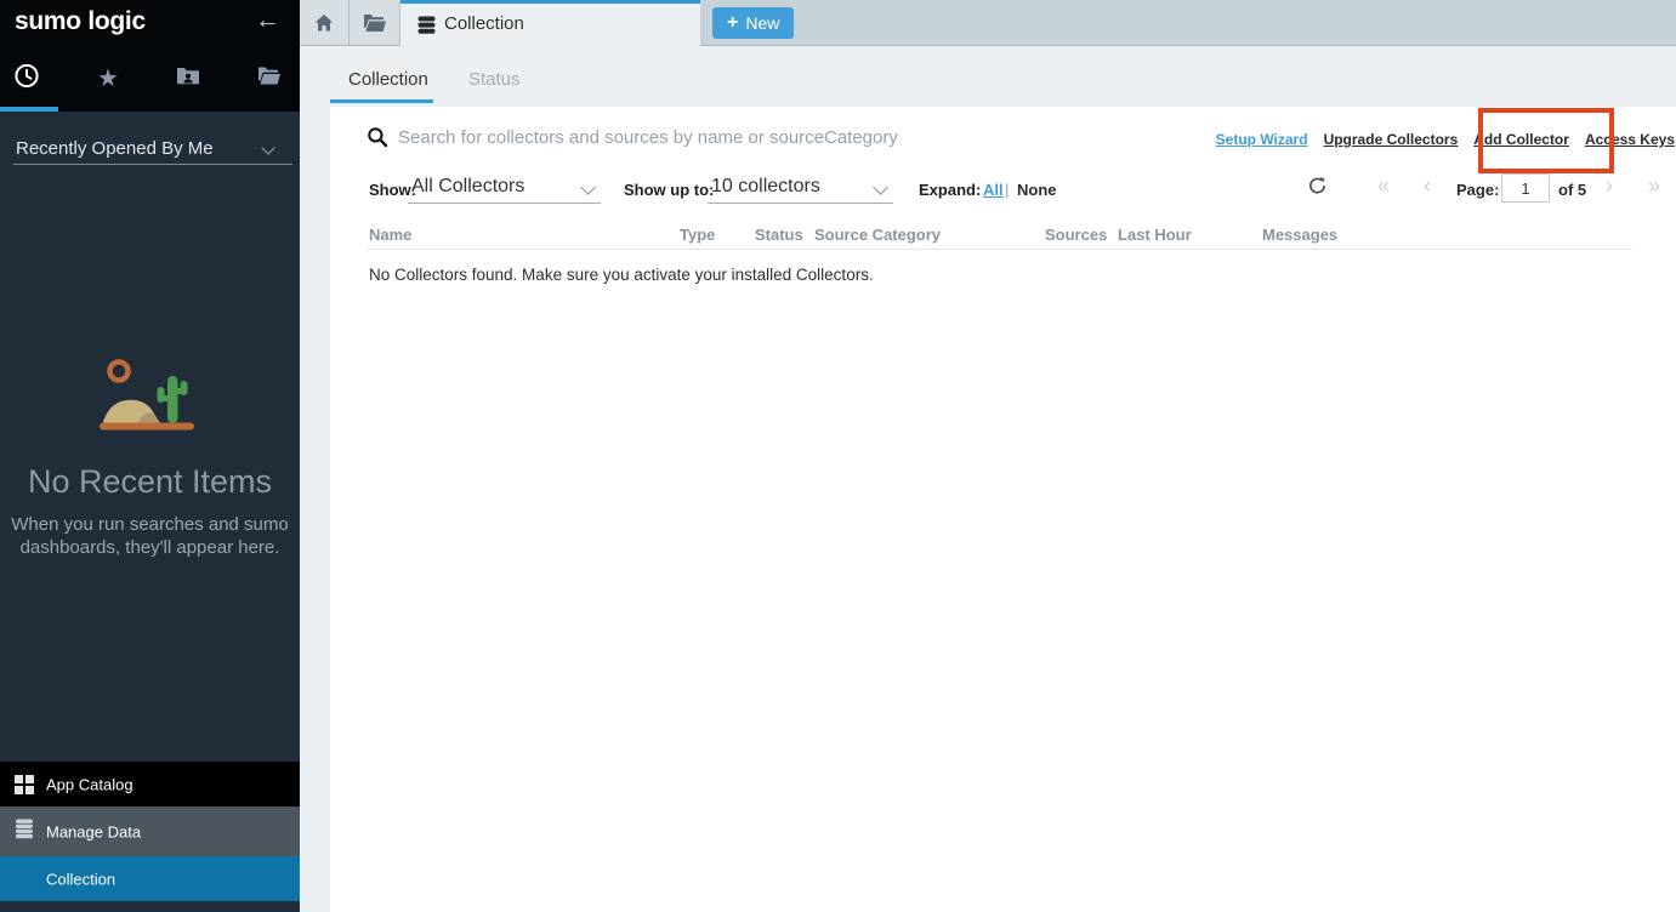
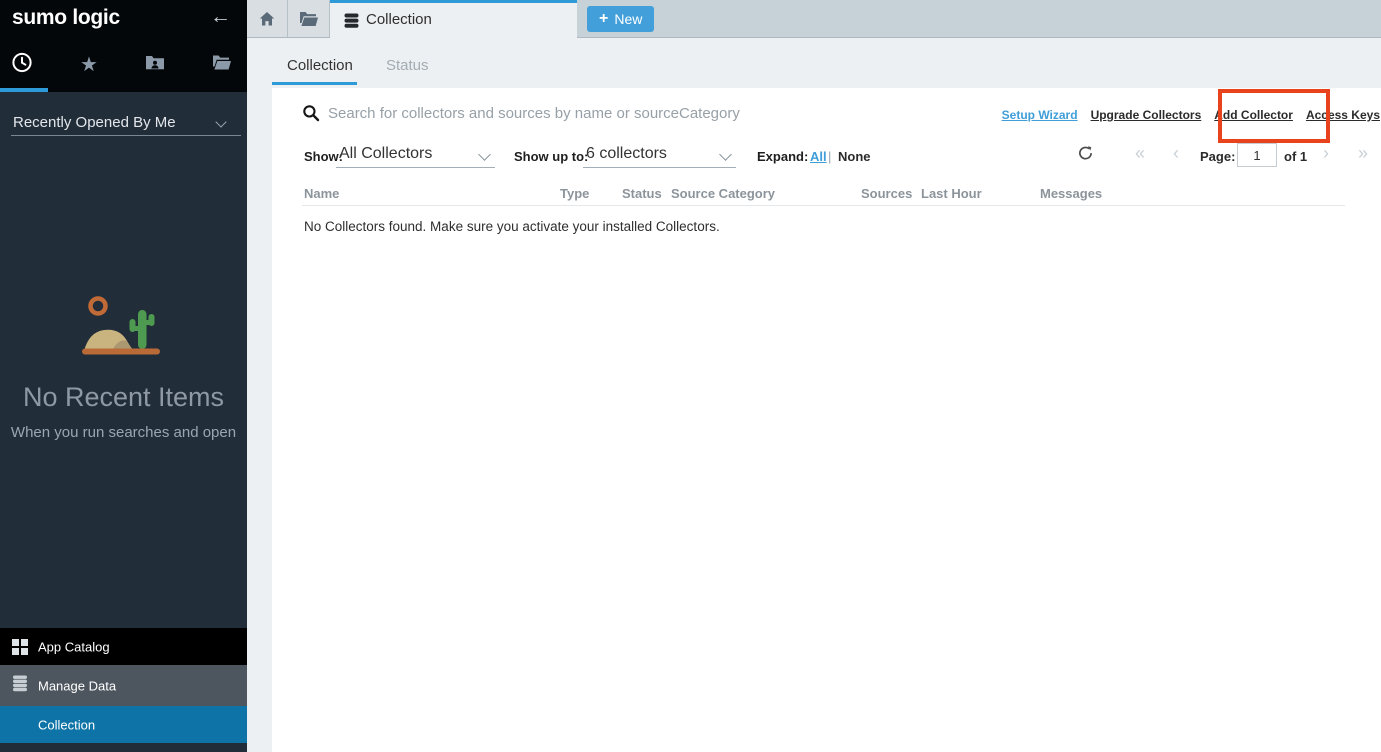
  sumo logic
  ←
  ★
  Recently Opened By Me
  No Recent Items
- When you run searches and sumo
+ When you run searches and open
- dashboards, they'll appear here.
  App Catalog
  Manage Data
  Collection
  Collection
  +
  New
  Collection
  Status
  Search for collectors and sources by name or sourceCategory
  Setup Wizard
  Upgrade Collectors
  Add Collector
  Access Keys
  Show:
  All Collectors
  Show up to:
- 10 collectors
+ 6 collectors
  Expand:
  All
  |
  None
  «
  ‹
  Page:
  1
- of 5
+ of 1
  ›
  »
  Name
  Type
  Status
  Source Category
  Sources
  Last Hour
  Messages
  No Collectors found. Make sure you activate your installed Collectors.
